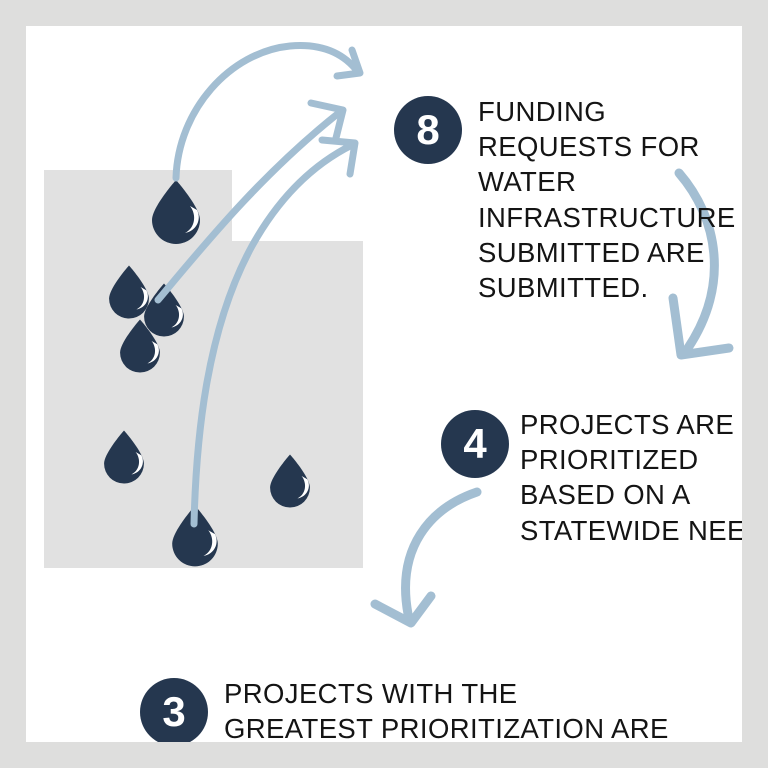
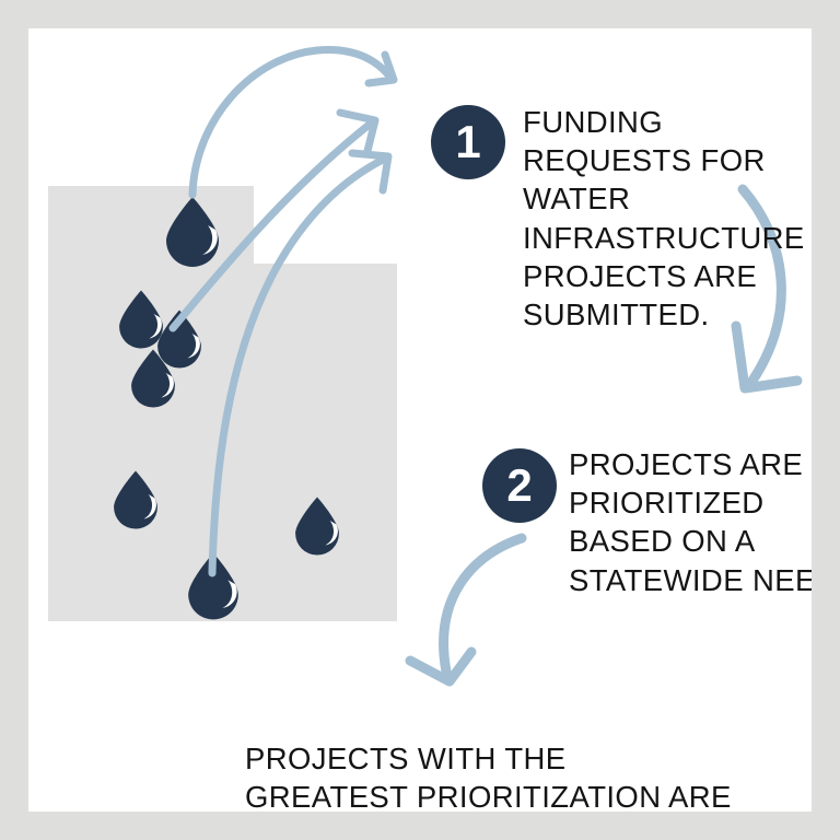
- 8
+ 1
- 4
+ 2
- 3
- FUNDING REQUESTS FOR WATER INFRASTRUCTURE SUBMITTED ARE SUBMITTED.
+ FUNDING REQUESTS FOR WATER INFRASTRUCTURE PROJECTS ARE SUBMITTED.
  PROJECTS ARE PRIORITIZED BASED ON A STATEWIDE NEE
  PROJECTS WITH THE GREATEST PRIORITIZATION ARE
